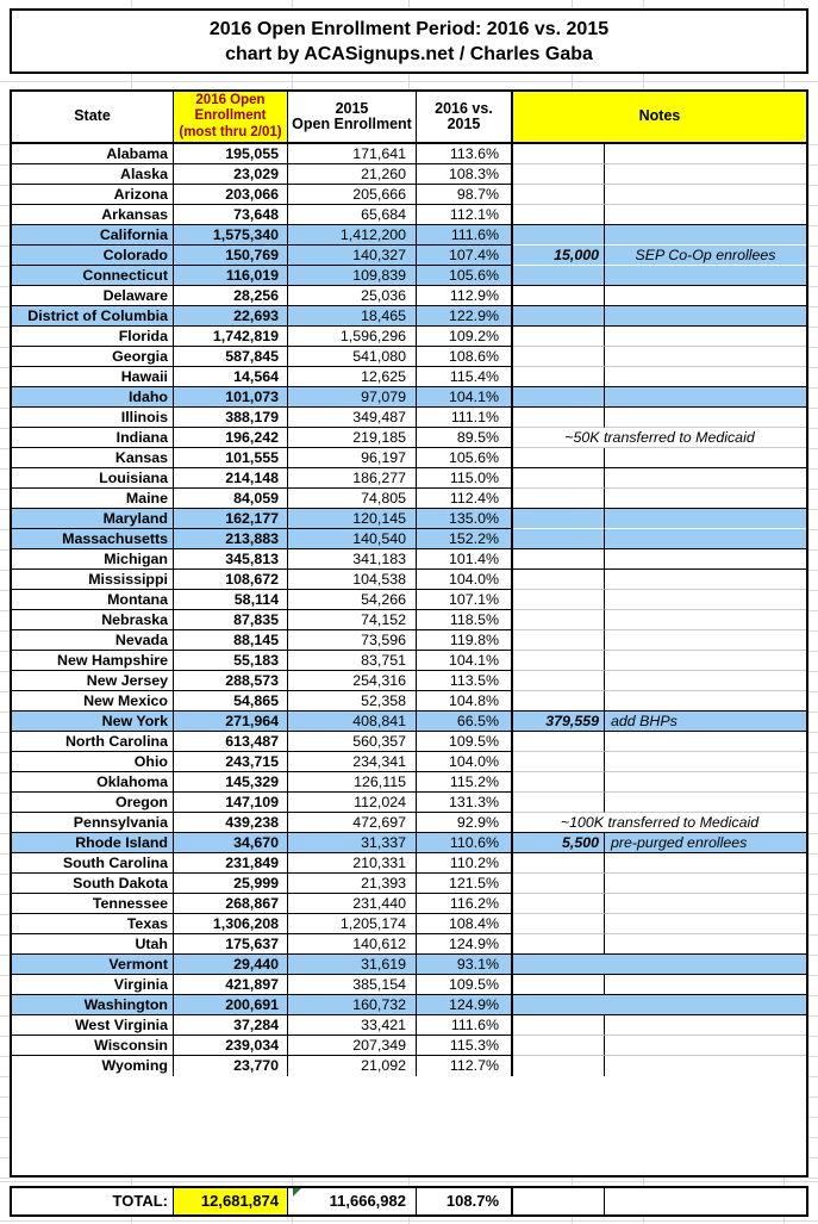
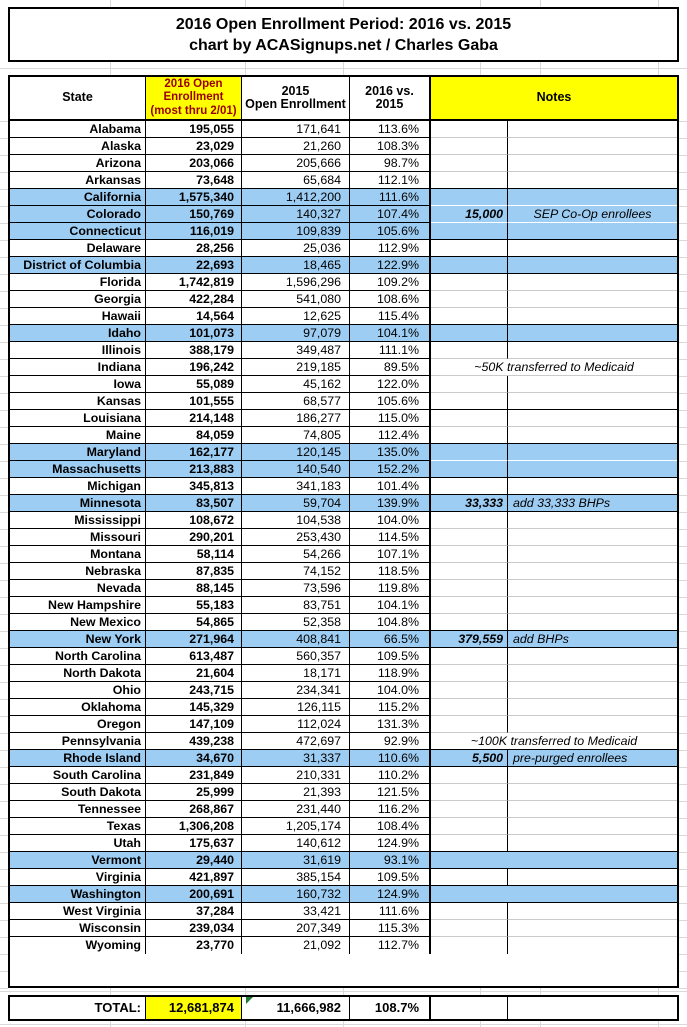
  2016 Open Enrollment Period: 2016 vs. 2015
  chart by ACASignups.net / Charles Gaba
  State
  2016 Open
  Enrollment
  (most thru 2/01)
  2015
  Open Enrollment
  2016 vs.
  2015
  Notes
  Alabama
  195,055
  171,641
  113.6%
  Alaska
  23,029
  21,260
  108.3%
  Arizona
  203,066
  205,666
  98.7%
  Arkansas
  73,648
  65,684
  112.1%
  California
  1,575,340
  1,412,200
  111.6%
  Colorado
  150,769
  140,327
  107.4%
  15,000
  SEP Co-Op enrollees
  Connecticut
  116,019
  109,839
  105.6%
  Delaware
  28,256
  25,036
  112.9%
  District of Columbia
  22,693
  18,465
  122.9%
  Florida
  1,742,819
  1,596,296
  109.2%
  Georgia
- 587,845
+ 422,284
  541,080
  108.6%
  Hawaii
  14,564
  12,625
  115.4%
  Idaho
  101,073
  97,079
  104.1%
  Illinois
  388,179
  349,487
  111.1%
  Indiana
  196,242
  219,185
  89.5%
  ~50K transferred to Medicaid
+ Iowa
+ 55,089
+ 45,162
+ 122.0%
  Kansas
  101,555
- 96,197
+ 68,577
  105.6%
  Louisiana
  214,148
  186,277
  115.0%
  Maine
  84,059
  74,805
  112.4%
  Maryland
  162,177
  120,145
  135.0%
  Massachusetts
  213,883
  140,540
  152.2%
  Michigan
  345,813
  341,183
  101.4%
+ Minnesota
+ 83,507
+ 59,704
+ 139.9%
+ 33,333
+ add 33,333 BHPs
  Mississippi
  108,672
  104,538
  104.0%
+ Missouri
+ 290,201
+ 253,430
+ 114.5%
  Montana
  58,114
  54,266
  107.1%
  Nebraska
  87,835
  74,152
  118.5%
  Nevada
  88,145
  73,596
  119.8%
  New Hampshire
  55,183
  83,751
  104.1%
- New Jersey
- 288,573
- 254,316
- 113.5%
  New Mexico
  54,865
  52,358
  104.8%
  New York
  271,964
  408,841
  66.5%
  379,559
  add BHPs
  North Carolina
  613,487
  560,357
  109.5%
+ North Dakota
+ 21,604
+ 18,171
+ 118.9%
  Ohio
  243,715
  234,341
  104.0%
  Oklahoma
  145,329
  126,115
  115.2%
  Oregon
  147,109
  112,024
  131.3%
  Pennsylvania
  439,238
  472,697
  92.9%
  ~100K transferred to Medicaid
  Rhode Island
  34,670
  31,337
  110.6%
  5,500
  pre-purged enrollees
  South Carolina
  231,849
  210,331
  110.2%
  South Dakota
  25,999
  21,393
  121.5%
  Tennessee
  268,867
  231,440
  116.2%
  Texas
  1,306,208
  1,205,174
  108.4%
  Utah
  175,637
  140,612
  124.9%
  Vermont
  29,440
  31,619
  93.1%
  Virginia
  421,897
  385,154
  109.5%
  Washington
  200,691
  160,732
  124.9%
  West Virginia
  37,284
  33,421
  111.6%
  Wisconsin
  239,034
  207,349
  115.3%
  Wyoming
  23,770
  21,092
  112.7%
  TOTAL:
  12,681,874
  11,666,982
  108.7%
